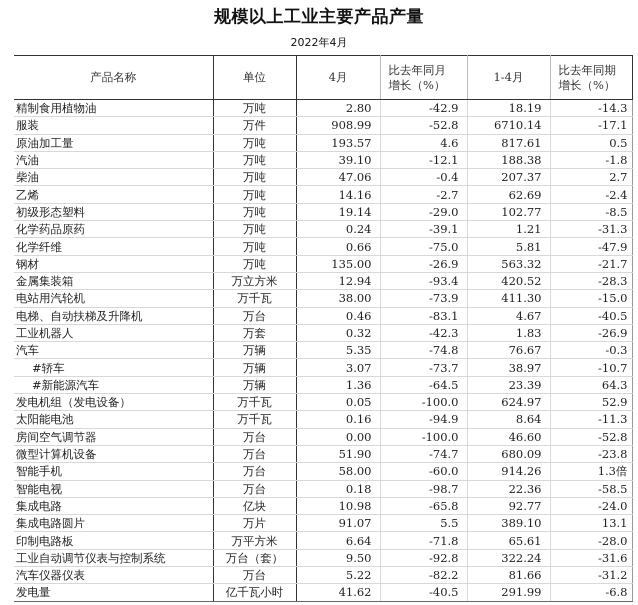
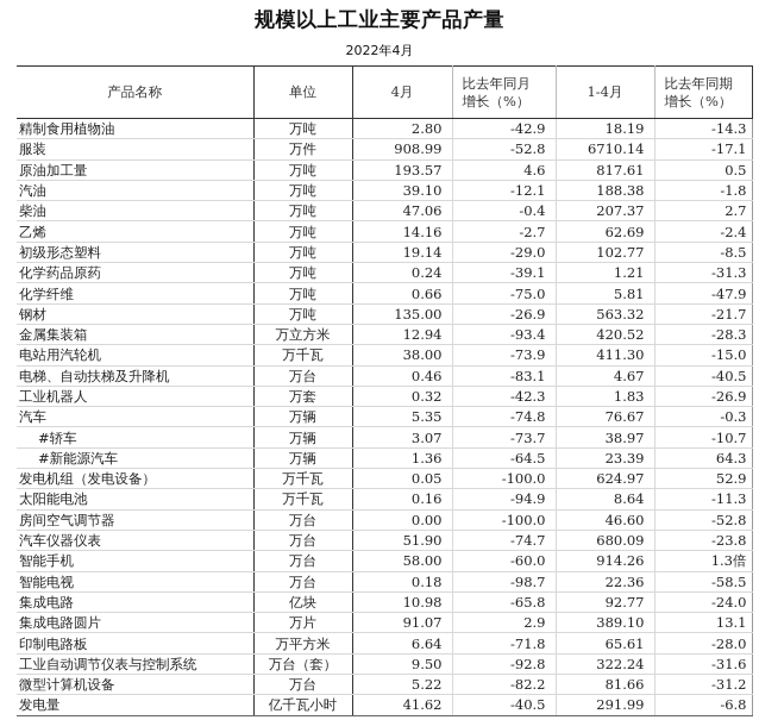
  规模以上工业主要产品产量
  2022年4月
  产品名称	单位	4月	比去年同月 增长（%）	1-4月	比去年同期 增长（%）
  精制食用植物油	万吨	2.80	-42.9	18.19	-14.3
  服装	万件	908.99	-52.8	6710.14	-17.1
  原油加工量	万吨	193.57	4.6	817.61	0.5
  汽油	万吨	39.10	-12.1	188.38	-1.8
  柴油	万吨	47.06	-0.4	207.37	2.7
  乙烯	万吨	14.16	-2.7	62.69	-2.4
  初级形态塑料	万吨	19.14	-29.0	102.77	-8.5
  化学药品原药	万吨	0.24	-39.1	1.21	-31.3
  化学纤维	万吨	0.66	-75.0	5.81	-47.9
  钢材	万吨	135.00	-26.9	563.32	-21.7
  金属集装箱	万立方米	12.94	-93.4	420.52	-28.3
  电站用汽轮机	万千瓦	38.00	-73.9	411.30	-15.0
  电梯、自动扶梯及升降机	万台	0.46	-83.1	4.67	-40.5
  工业机器人	万套	0.32	-42.3	1.83	-26.9
  汽车	万辆	5.35	-74.8	76.67	-0.3
  #轿车	万辆	3.07	-73.7	38.97	-10.7
  #新能源汽车	万辆	1.36	-64.5	23.39	64.3
  发电机组（发电设备）	万千瓦	0.05	-100.0	624.97	52.9
  太阳能电池	万千瓦	0.16	-94.9	8.64	-11.3
  房间空气调节器	万台	0.00	-100.0	46.60	-52.8
- 微型计算机设备	万台	51.90	-74.7	680.09	-23.8
+ 汽车仪器仪表	万台	51.90	-74.7	680.09	-23.8
  智能手机	万台	58.00	-60.0	914.26	1.3倍
  智能电视	万台	0.18	-98.7	22.36	-58.5
  集成电路	亿块	10.98	-65.8	92.77	-24.0
- 集成电路圆片	万片	91.07	5.5	389.10	13.1
+ 集成电路圆片	万片	91.07	2.9	389.10	13.1
  印制电路板	万平方米	6.64	-71.8	65.61	-28.0
  工业自动调节仪表与控制系统	万台（套）	9.50	-92.8	322.24	-31.6
- 汽车仪器仪表	万台	5.22	-82.2	81.66	-31.2
+ 微型计算机设备	万台	5.22	-82.2	81.66	-31.2
  发电量	亿千瓦小时	41.62	-40.5	291.99	-6.8
